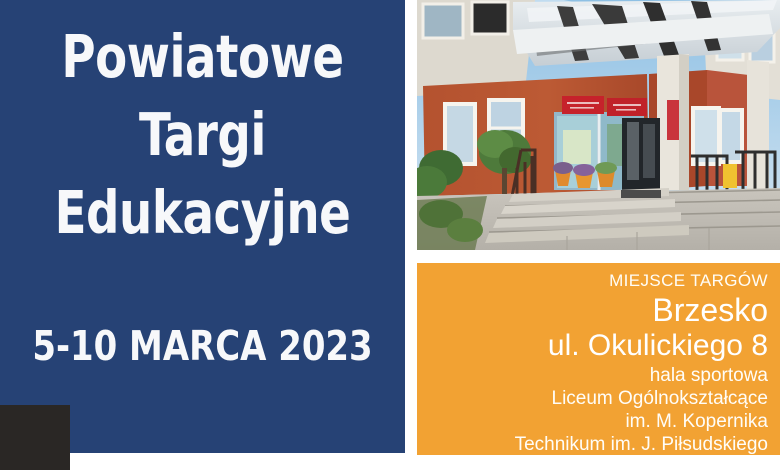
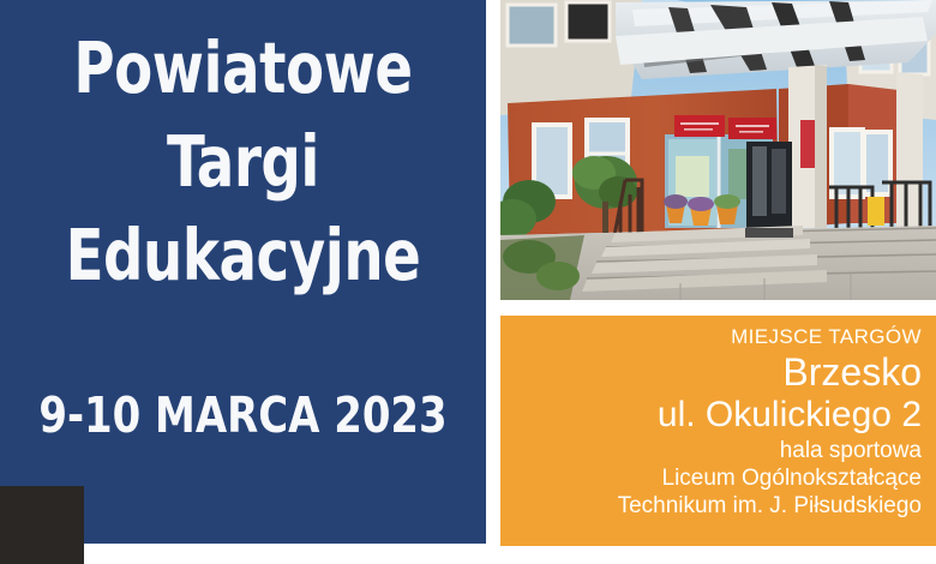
  Powiatowe
  Targi
  Edukacyjne
- 5-10 MARCA 2023
+ 9-10 MARCA 2023
  MIEJSCE TARGÓW
  Brzesko
- ul. Okulickiego 8
+ ul. Okulickiego 2
  hala sportowa
  Liceum Ogólnokształcące
- im. M. Kopernika
  Technikum im. J. Piłsudskiego
